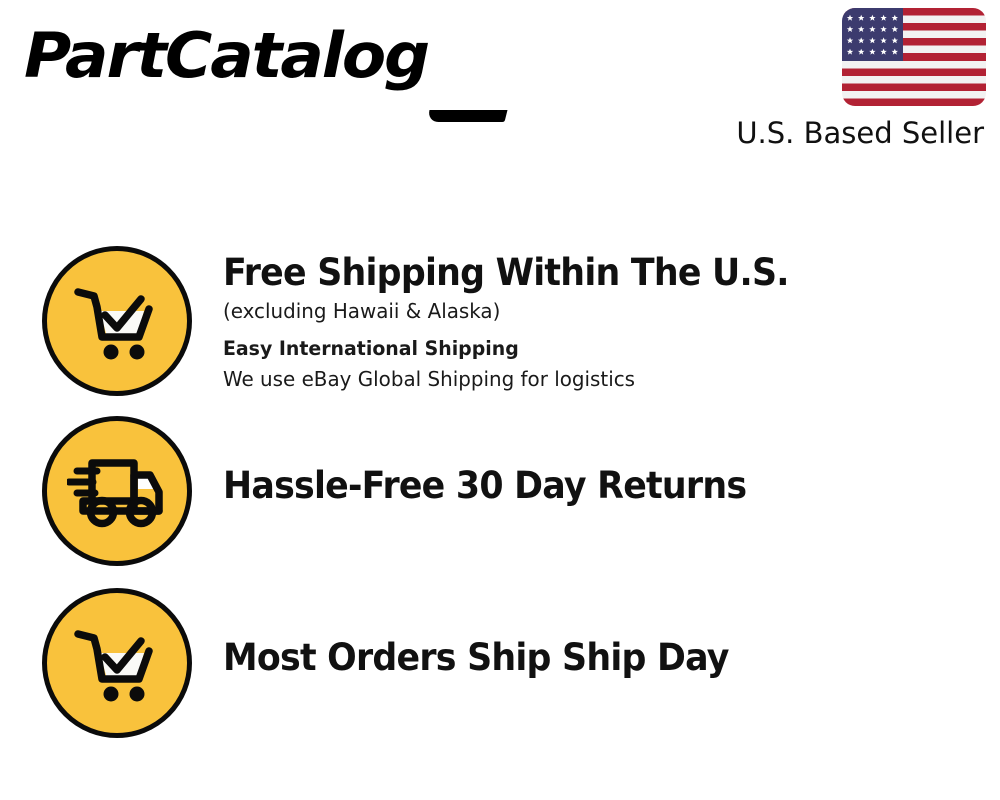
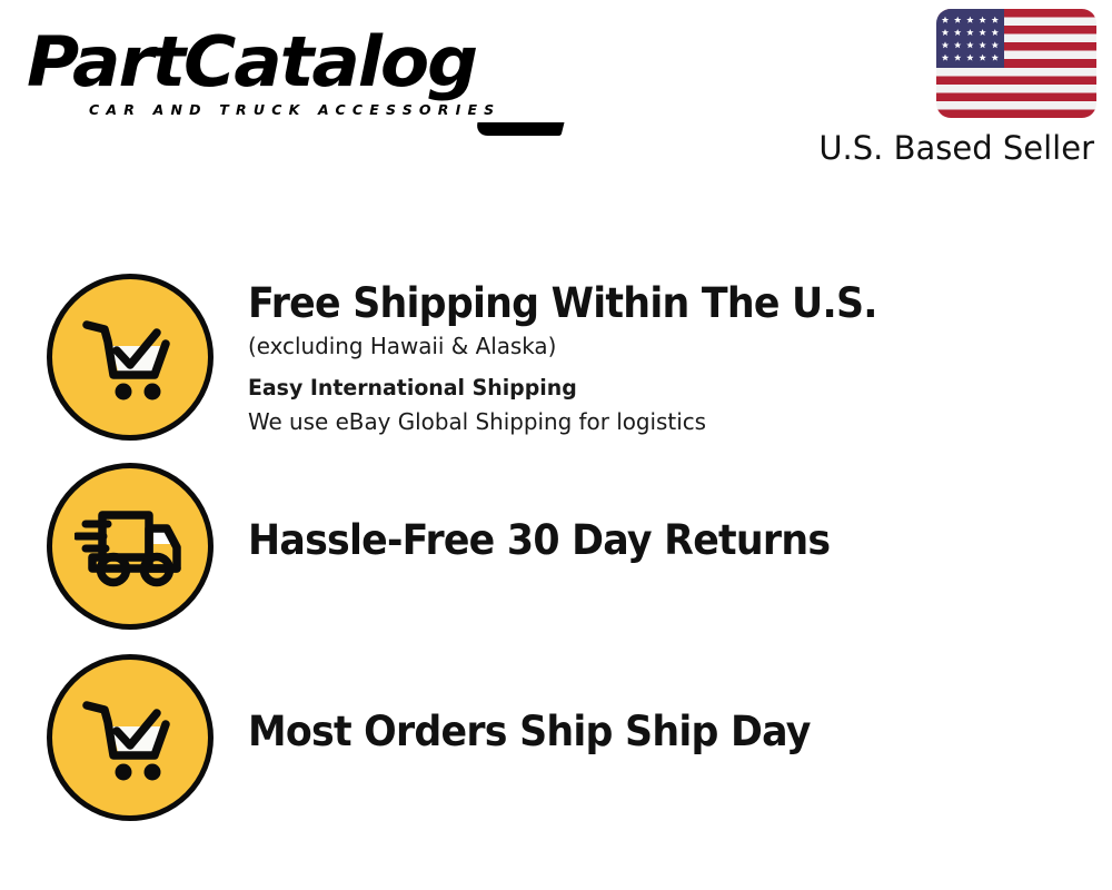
  PartCatalog
+ CAR AND TRUCK ACCESSORIES
  U.S. Based Seller
  Free Shipping Within The U.S.
  (excluding Hawaii & Alaska)
  Easy International Shipping
  We use eBay Global Shipping for logistics
  Hassle-Free 30 Day Returns
  Most Orders Ship Ship Day
